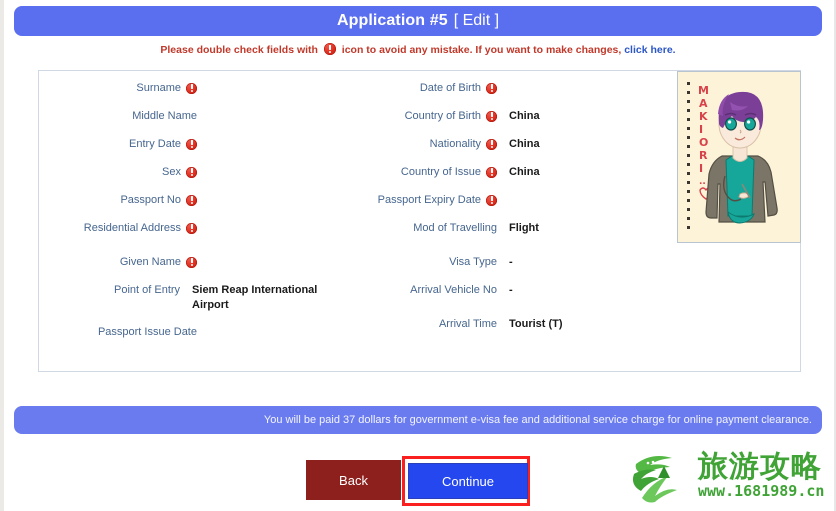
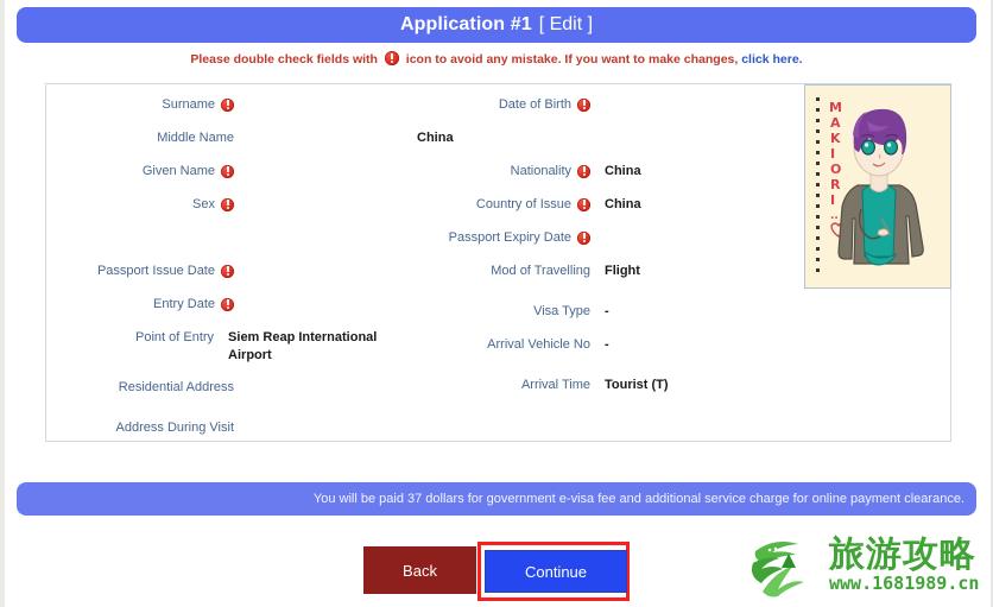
- Application #5
+ Application #1
  [ Edit ]
  Please double check fields with icon to avoid any mistake. If you want to make changes, click here.
  Surname
  Middle Name
- Entry Date
+ Given Name
  Sex
- Passport No
- Residential Address
+ Passport Issue Date
- Given Name
+ Entry Date
  Point of Entry
  Siem Reap International Airport
- Passport Issue Date
+ Residential Address
+ Address During Visit
  Date of Birth
- Country of Birth
  China
  Nationality
  China
  Country of Issue
  China
  Passport Expiry Date
  Mod of Travelling
  Flight
  Visa Type
  -
  Arrival Vehicle No
  -
  Arrival Time
  Tourist (T)
  M
  A
  K
  I
  O
  R
  I
  ..
  You will be paid 37 dollars for government e-visa fee and additional service charge for online payment clearance.
  Back
  Continue
  旅游攻略
  www.1681989.cn
